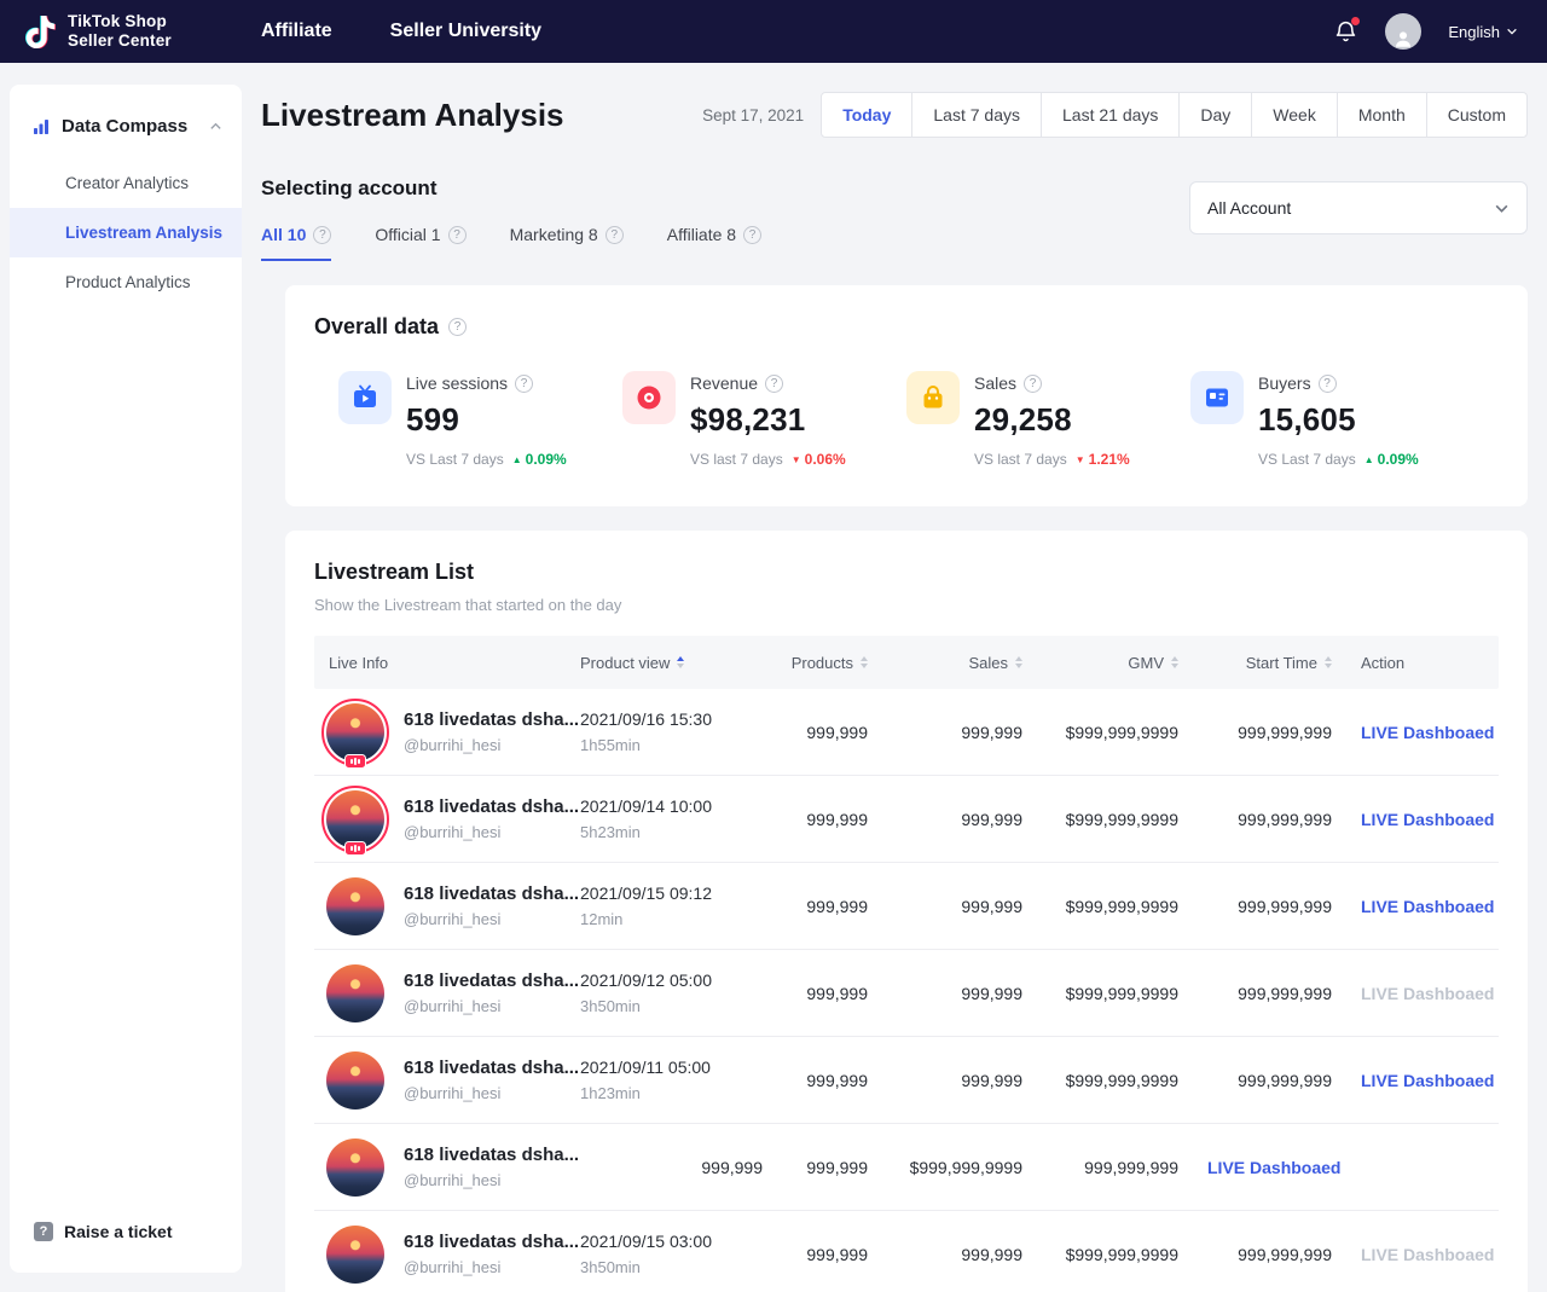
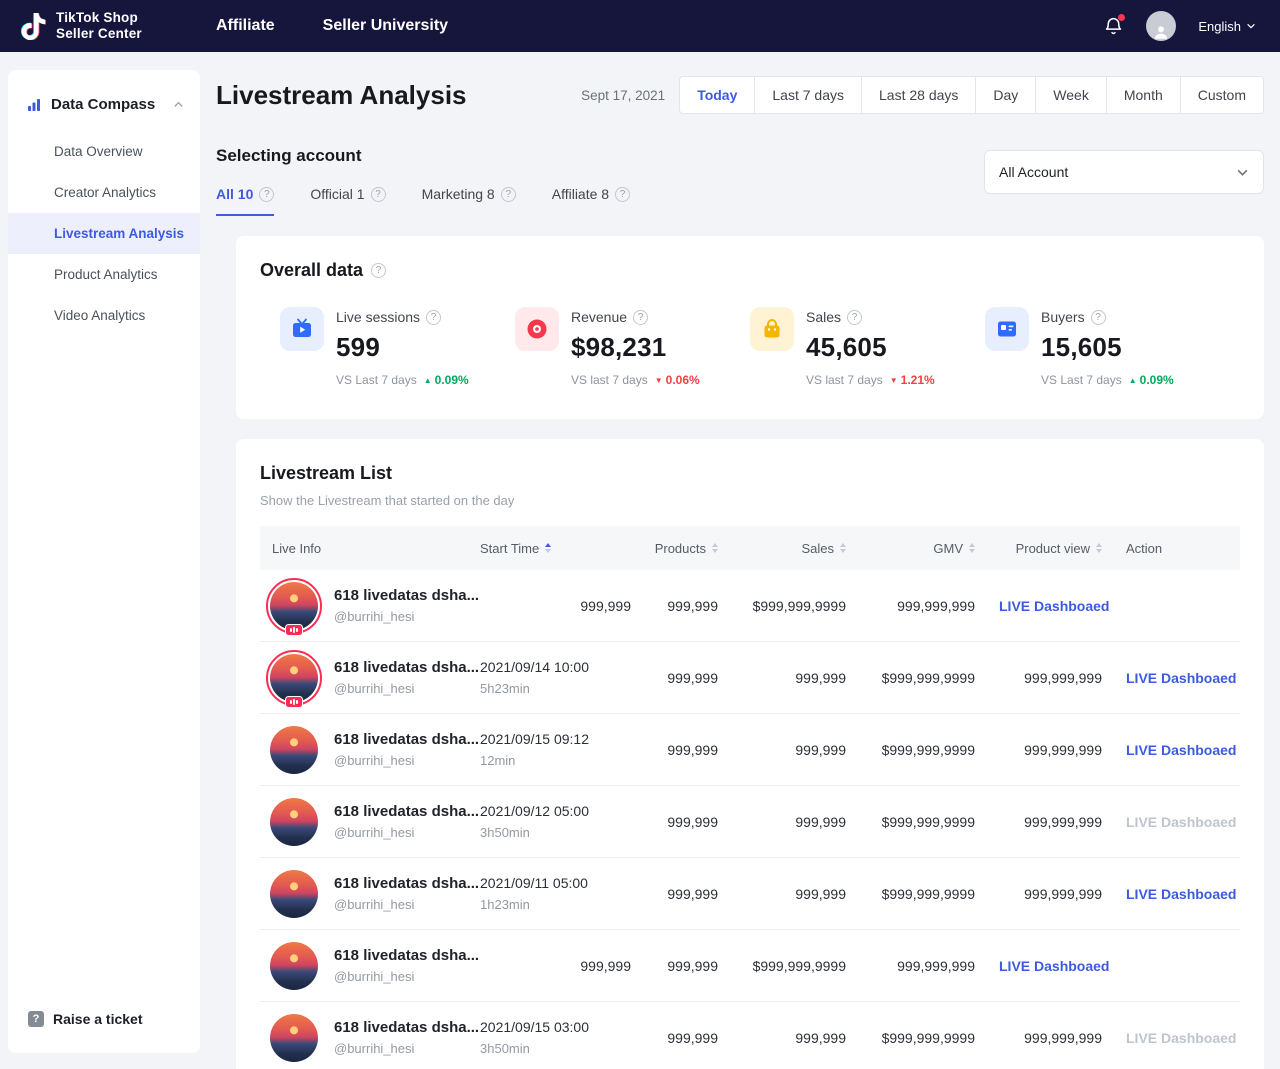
  TikTok Shop
  Seller Center
  Affiliate
  Seller University
  English
  Data Compass
+ Data Overview
  Creator Analytics
  Livestream Analysis
  Product Analytics
+ Video Analytics
  ?
  Raise a ticket
  Livestream Analysis
  Sept 17, 2021
  Today
  Last 7 days
- Last 21 days
+ Last 28 days
  Day
  Week
  Month
  Custom
  Selecting account
  All 10
  ?
  Official 1
  ?
  Marketing 8
  ?
  Affiliate 8
  ?
  All Account
  Overall data
  ?
  Live sessions
  ?
  599
  VS Last 7 days
  0.09%
  Revenue
  ?
  $98,231
  VS last 7 days
  0.06%
  Sales
  ?
- 29,258
+ 45,605
  VS last 7 days
  1.21%
  Buyers
  ?
  15,605
  VS Last 7 days
  0.09%
  Livestream List
  Show the Livestream that started on the day
  Live Info
- Product view
+ Start Time
  Products
  Sales
  GMV
- Start Time
+ Product view
  Action
  618 livedatas dsha...
  @burrihi_hesi
- 2021/09/16 15:30
- 1h55min
  999,999
  999,999
  $999,999,9999
  999,999,999
  LIVE Dashboaed
  618 livedatas dsha...
  @burrihi_hesi
  2021/09/14 10:00
  5h23min
  999,999
  999,999
  $999,999,9999
  999,999,999
  LIVE Dashboaed
  618 livedatas dsha...
  @burrihi_hesi
  2021/09/15 09:12
  12min
  999,999
  999,999
  $999,999,9999
  999,999,999
  LIVE Dashboaed
  618 livedatas dsha...
  @burrihi_hesi
  2021/09/12 05:00
  3h50min
  999,999
  999,999
  $999,999,9999
  999,999,999
  LIVE Dashboaed
  618 livedatas dsha...
  @burrihi_hesi
  2021/09/11 05:00
  1h23min
  999,999
  999,999
  $999,999,9999
  999,999,999
  LIVE Dashboaed
  618 livedatas dsha...
  @burrihi_hesi
  999,999
  999,999
  $999,999,9999
  999,999,999
  LIVE Dashboaed
  618 livedatas dsha...
  @burrihi_hesi
  2021/09/15 03:00
  3h50min
  999,999
  999,999
  $999,999,9999
  999,999,999
  LIVE Dashboaed
